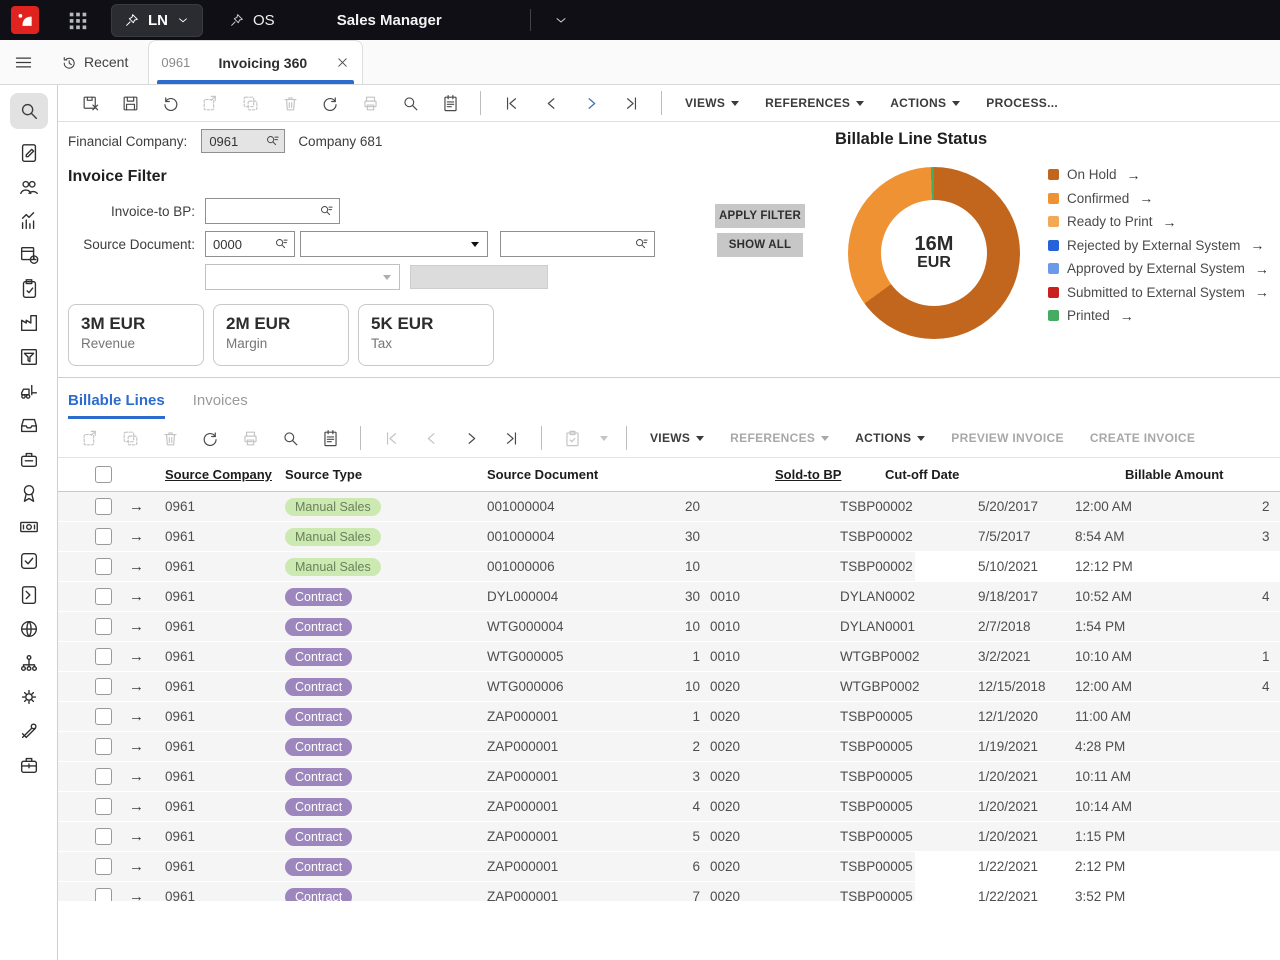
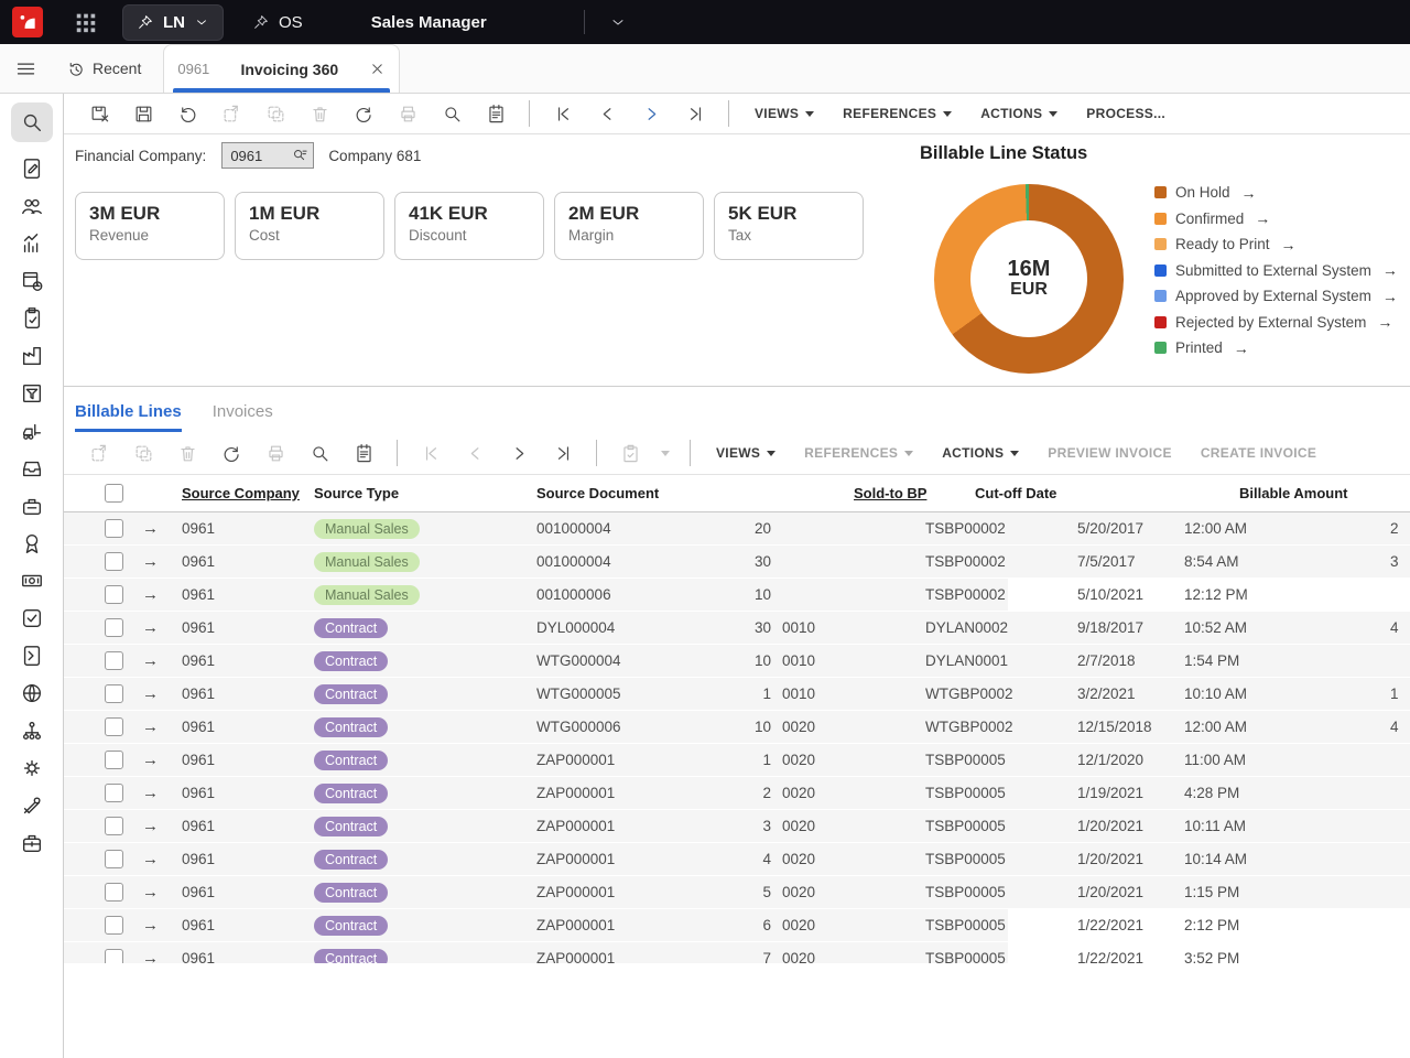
  LN
  OS
  Sales Manager
  Recent
  0961
  Invoicing 360
  VIEWS
  REFERENCES
  ACTIONS
  PROCESS...
  Financial Company:
  0961
  Company 681
- Invoice Filter
- Invoice-to BP:
- Source Document:
- 0000
- APPLY FILTER
- SHOW ALL
  3M EUR
  Revenue
+ 1M EUR
+ Cost
+ 41K EUR
+ Discount
  2M EUR
  Margin
  5K EUR
  Tax
  Billable Line Status
  16M
  EUR
  On Hold
  →
  Confirmed
  →
  Ready to Print
  →
- Rejected by External System
+ Submitted to External System
  →
  Approved by External System
  →
- Submitted to External System
+ Rejected by External System
  →
  Printed
  →
  Billable Lines
  Invoices
  VIEWS
  REFERENCES
  ACTIONS
  PREVIEW INVOICE
  CREATE INVOICE
  Source Company
  Source Type
  Source Document
  Sold-to BP
  Cut-off Date
  Billable Amount
  →
  0961
  Manual Sales
  001000004
  20
  TSBP00002
  5/20/2017
  12:00 AM
  2
  →
  0961
  Manual Sales
  001000004
  30
  TSBP00002
  7/5/2017
  8:54 AM
  3
  →
  0961
  Manual Sales
  001000006
  10
  TSBP00002
  5/10/2021
  12:12 PM
  →
  0961
  Contract
  DYL000004
  30
  0010
  DYLAN0002
  9/18/2017
  10:52 AM
  4
  →
  0961
  Contract
  WTG000004
  10
  0010
  DYLAN0001
  2/7/2018
  1:54 PM
  →
  0961
  Contract
  WTG000005
  1
  0010
  WTGBP000
  3/2/2021
  10:10 AM
  1
  →
  0961
  Contract
  WTG000006
  10
  0020
  WTGBP000
  12/15/2018
  12:00 AM
  4
  →
  0961
  Contract
  ZAP000001
  1
  0020
  TSBP00005
  12/1/2020
  11:00 AM
  →
  0961
  Contract
  ZAP000001
  2
  0020
  TSBP00005
  1/19/2021
  4:28 PM
  →
  0961
  Contract
  ZAP000001
  3
  0020
  TSBP00005
  1/20/2021
  10:11 AM
  →
  0961
  Contract
  ZAP000001
  4
  0020
  TSBP00005
  1/20/2021
  10:14 AM
  →
  0961
  Contract
  ZAP000001
  5
  0020
  TSBP00005
  1/20/2021
  1:15 PM
  →
  0961
  Contract
  ZAP000001
  6
  0020
  TSBP00005
  1/22/2021
  2:12 PM
  →
  0961
  Contract
  ZAP000001
  7
  0020
  TSBP00005
  1/22/2021
  3:52 PM
